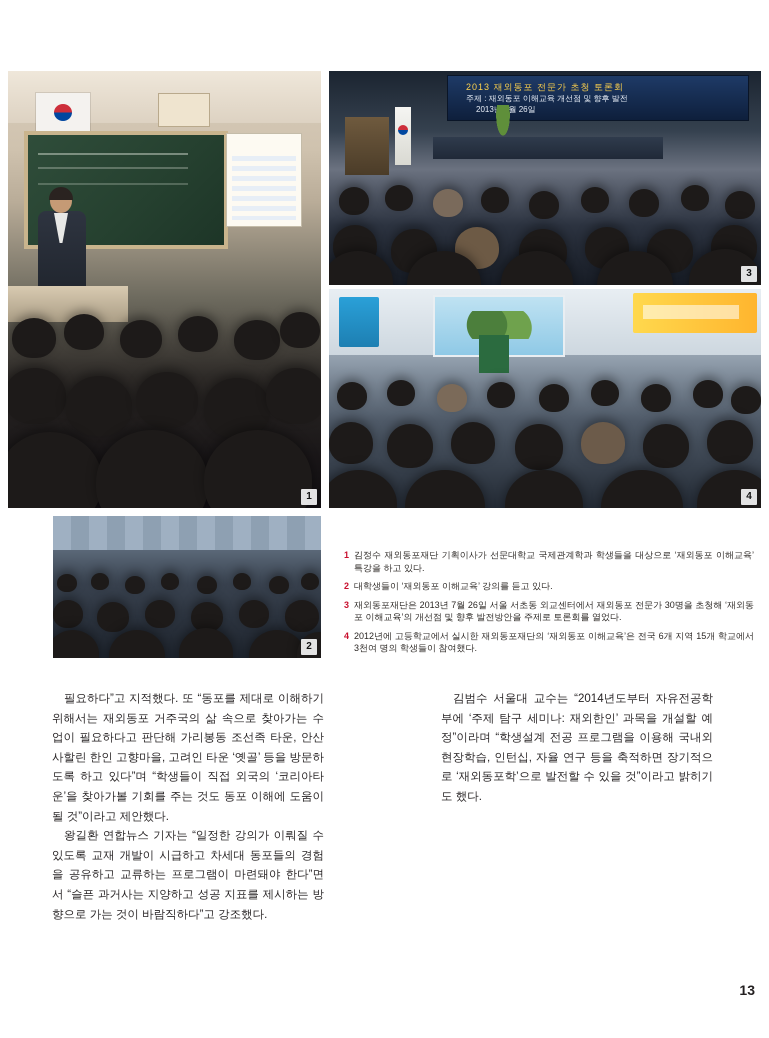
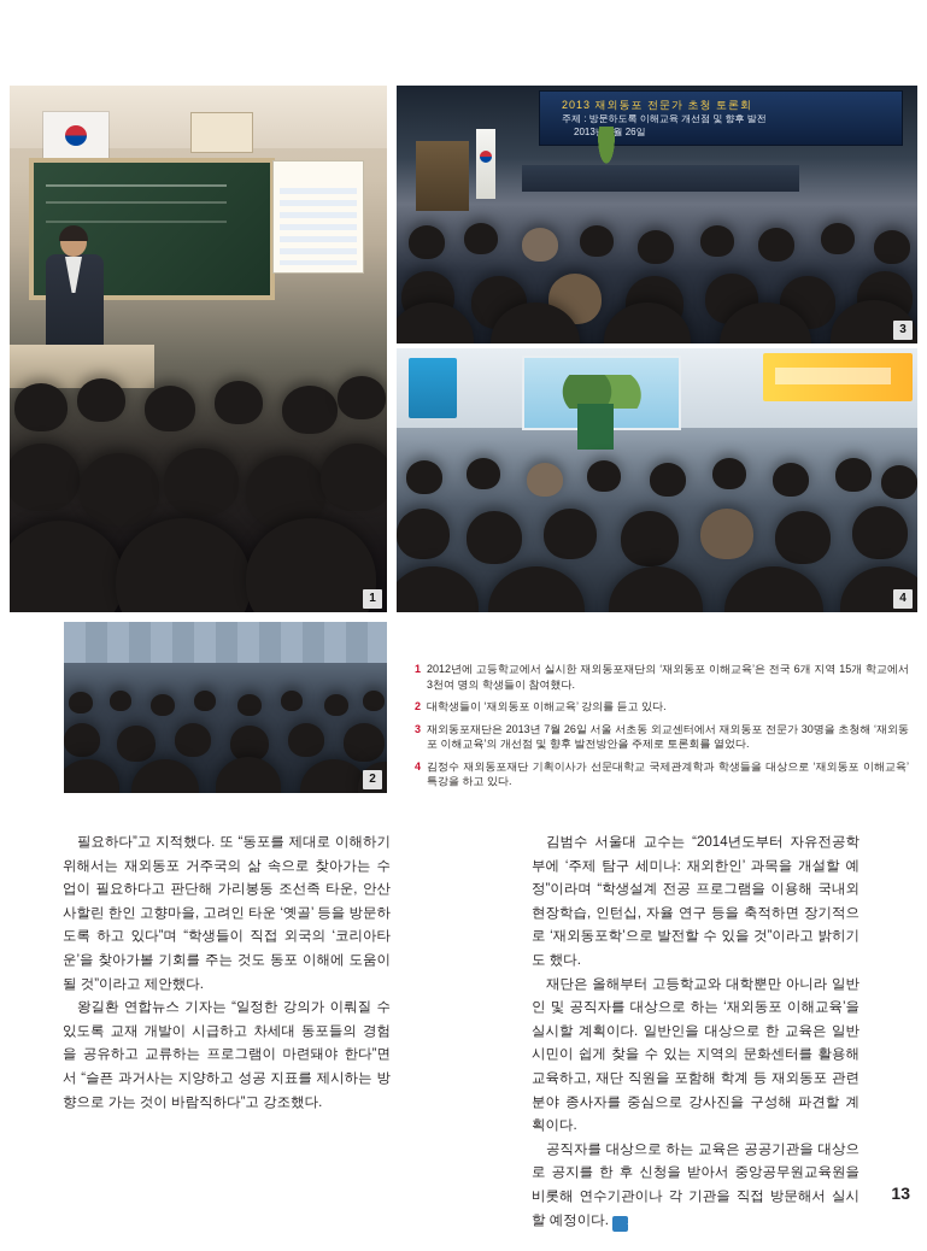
  1
  2013 재외동포 전문가 초청 토론회
- 주제 : 재외동포 이해교육 개선점 및 향후 발전
+ 주제 : 방문하도록 이해교육 개선점 및 향후 발전
  2013월 26일
  3
  4
  2
  1
- 김정수 재외동포재단 기획이사가 선문대학교 국제관계학과 학생들을 대상으로 ‘재외동포 이해교육’ 특강을 하고 있다.
+ 2012년에 고등학교에서 실시한 재외동포재단의 ‘재외동포 이해교육’은 전국 6개 지역 15개 학교에서 3천여 명의 학생들이 참여했다.
  2
  대학생들이 ‘재외동포 이해교육’ 강의를 듣고 있다.
  3
  재외동포재단은 2013년 7월 26일 서울 서초동 외교센터에서 재외동포 전문가 30명을 초청해 ‘재외동포 이해교육’의 개선점 및 향후 발전방안을 주제로 토론회를 열었다.
  4
- 2012년에 고등학교에서 실시한 재외동포재단의 ‘재외동포 이해교육’은 전국 6개 지역 15개 학교에서 3천여 명의 학생들이 참여했다.
+ 김정수 재외동포재단 기획이사가 선문대학교 국제관계학과 학생들을 대상으로 ‘재외동포 이해교육’ 특강을 하고 있다.
  필요하다”고 지적했다. 또 “동포를 제대로 이해하기 위해서는 재외동포 거주국의 삶 속으로 찾아가는 수업이 필요하다고 판단해 가리봉동 조선족 타운, 안산 사할린 한인 고향마을, 고려인 타운 ‘옛골’ 등을 방문하도록 하고 있다”며 “학생들이 직접 외국의 ‘코리아타운’을 찾아가볼 기회를 주는 것도 동포 이해에 도움이 될 것”이라고 제안했다.
  왕길환 연합뉴스 기자는 “일정한 강의가 이뤄질 수 있도록 교재 개발이 시급하고 차세대 동포들의 경험을 공유하고 교류하는 프로그램이 마련돼야 한다”면서 “슬픈 과거사는 지양하고 성공 지표를 제시하는 방향으로 가는 것이 바람직하다”고 강조했다.
  김범수 서울대 교수는 “2014년도부터 자유전공학부에 ‘주제 탐구 세미나: 재외한인’ 과목을 개설할 예정”이라며 “학생설계 전공 프로그램을 이용해 국내외 현장학습, 인턴십, 자율 연구 등을 축적하면 장기적으로 ‘재외동포학’으로 발전할 수 있을 것”이라고 밝히기도 했다.
+ 재단은 올해부터 고등학교와 대학뿐만 아니라 일반인 및 공직자를 대상으로 하는 ‘재외동포 이해교육’을 실시할 계획이다. 일반인을 대상으로 한 교육은 일반 시민이 쉽게 찾을 수 있는 지역의 문화센터를 활용해 교육하고, 재단 직원을 포함해 학계 등 재외동포 관련 분야 종사자를 중심으로 강사진을 구성해 파견할 계획이다.
+ 공직자를 대상으로 하는 교육은 공공기관을 대상으로 공지를 한 후 신청을 받아서 중앙공무원교육원을 비롯해 연수기관이나 각 기관을 직접 방문해서 실시할 예정이다. 잡
  13
